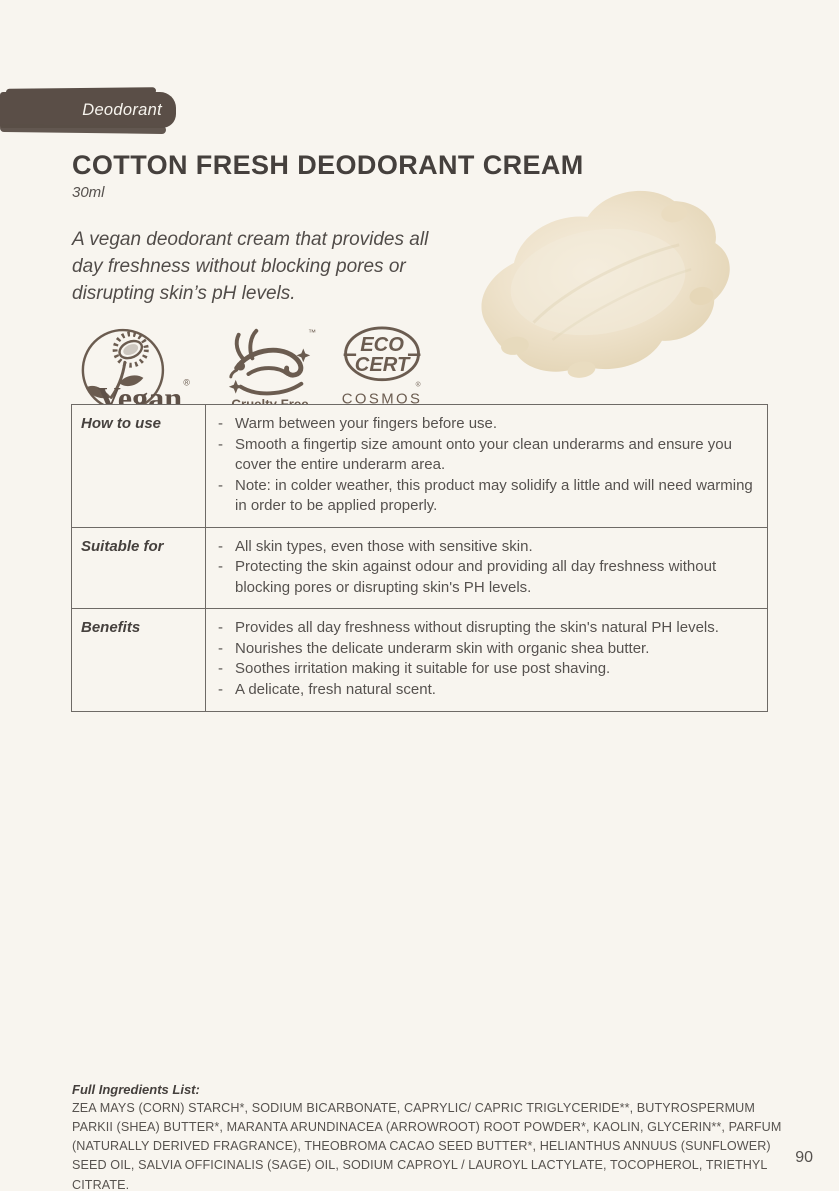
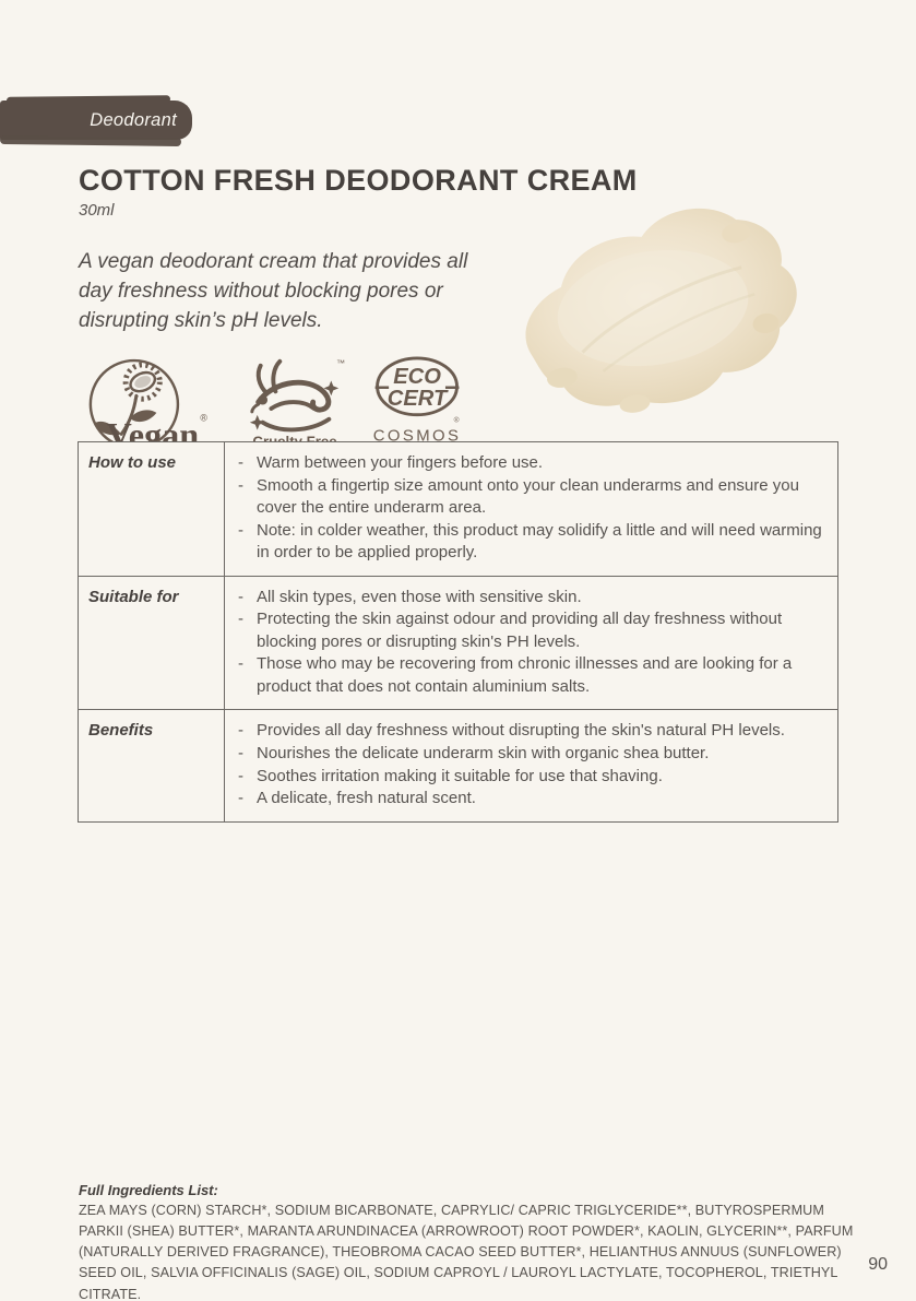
  Deodorant
  COTTON FRESH DEODORANT CREAM
  30ml
  A vegan deodorant cream that provides all day freshness without blocking pores or disrupting skin’s pH levels.
  Vegan
  ®
  ™
  ECO
  CERT
  COSMOS
  How to use
  Warm between your fingers before use.
  Smooth a fingertip size amount onto your clean underarms and ensure you cover the entire underarm area.
  Note: in colder weather, this product may solidify a little and will need warming in order to be applied properly.
  Suitable for
  All skin types, even those with sensitive skin.
  Protecting the skin against odour and providing all day freshness without blocking pores or disrupting skin's PH levels.
+ Those who may be recovering from chronic illnesses and are looking for a product that does not contain aluminium salts.
  Benefits
  Provides all day freshness without disrupting the skin's natural PH levels.
  Nourishes the delicate underarm skin with organic shea butter.
- Soothes irritation making it suitable for use post shaving.
+ Soothes irritation making it suitable for use that shaving.
  A delicate, fresh natural scent.
  Full Ingredients List:
  ZEA MAYS (CORN) STARCH*, SODIUM BICARBONATE, CAPRYLIC/ CAPRIC TRIGLYCERIDE**, BUTYROSPERMUM PARKII (SHEA) BUTTER*, MARANTA ARUNDINACEA (ARROWROOT) ROOT POWDER*, KAOLIN, GLYCERIN**, PARFUM (NATURALLY DERIVED FRAGRANCE), THEOBROMA CACAO SEED BUTTER*, HELIANTHUS ANNUUS (SUNFLOWER) SEED OIL, SALVIA OFFICINALIS (SAGE) OIL, SODIUM CAPROYL / LAUROYL LACTYLATE, TOCOPHEROL, TRIETHYL CITRATE.
  90
